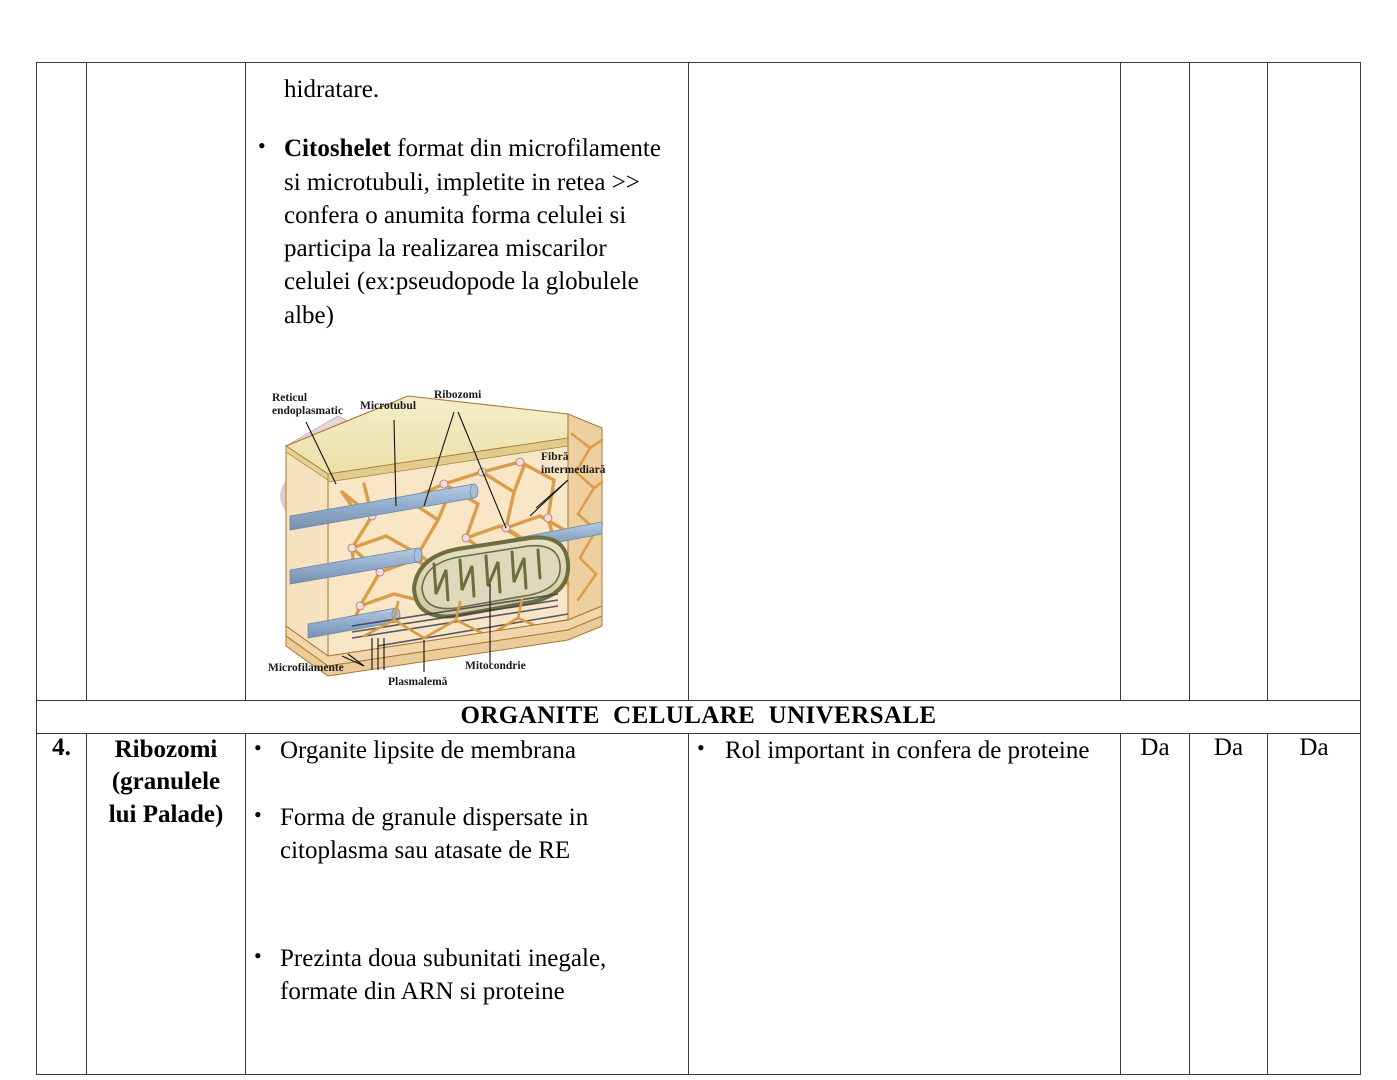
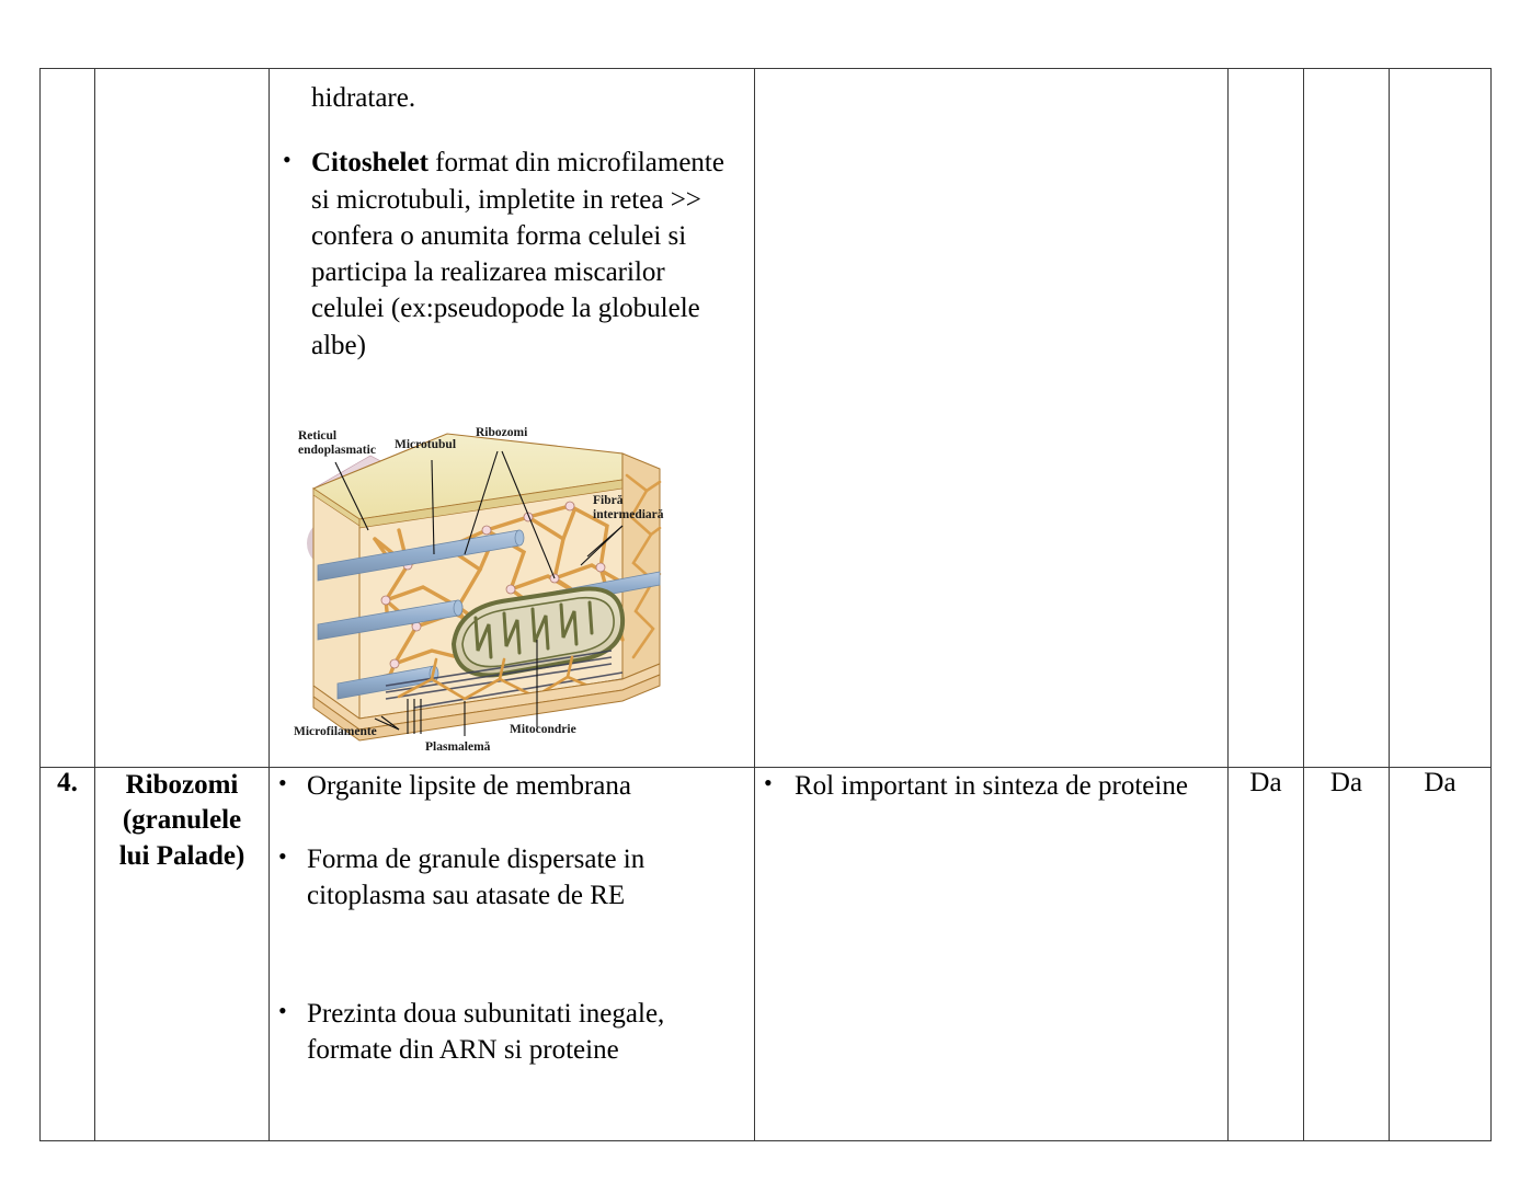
  		hidratare. Citoshelet format din microfilamente si microtubuli, impletite in retea >> confera o anumita forma celulei si participa la realizarea miscarilor celulei (ex:pseudopode la globulele albe) Reticul endoplasmatic Microtubul Ribozomi Fibră intermediară Microfilamente Plasmalemă Mitocondrie
- ORGANITE CELULARE UNIVERSALE
- 4.	Ribozomi (granulele lui Palade)	Organite lipsite de membrana Forma de granule dispersate in citoplasma sau atasate de RE Prezinta doua subunitati inegale, formate din ARN si proteine	Rol important in confera de proteine	Da	Da	Da
+ 4.	Ribozomi (granulele lui Palade)	Organite lipsite de membrana Forma de granule dispersate in citoplasma sau atasate de RE Prezinta doua subunitati inegale, formate din ARN si proteine	Rol important in sinteza de proteine	Da	Da	Da
